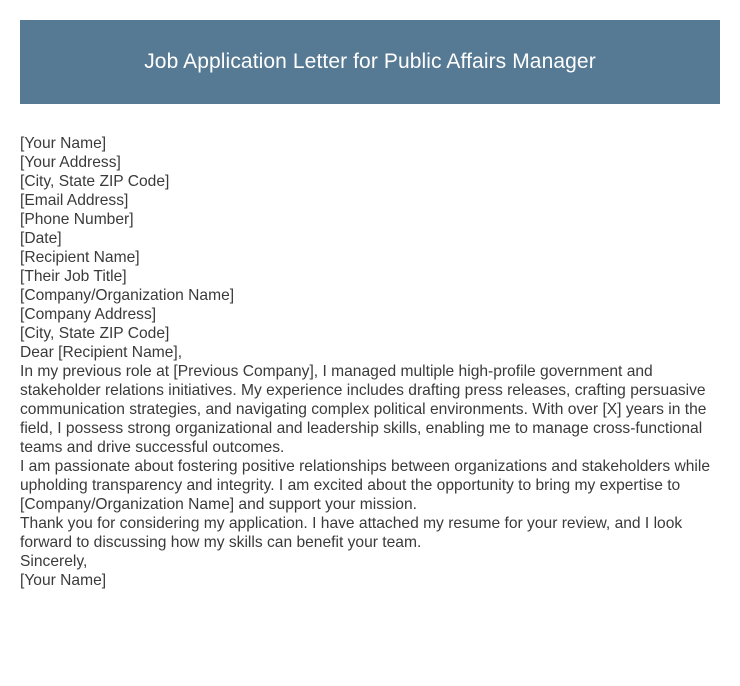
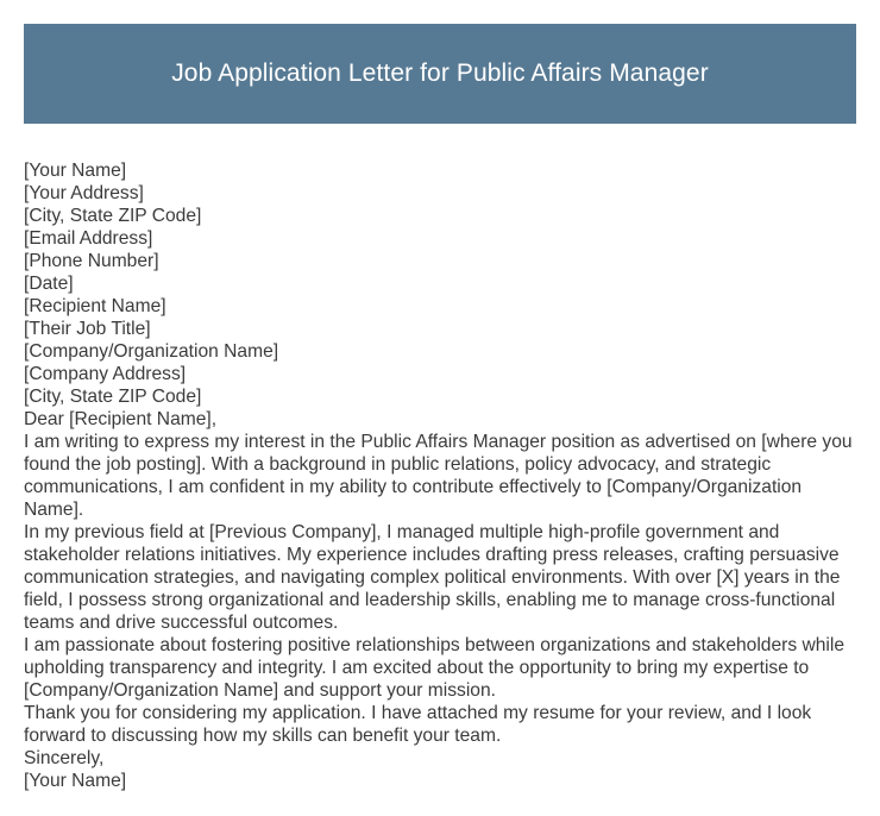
  Job Application Letter for Public Affairs Manager
  [Your Name]
  [Your Address]
  [City, State ZIP Code]
  [Email Address]
  [Phone Number]
  [Date]
  [Recipient Name]
  [Their Job Title]
  [Company/Organization Name]
  [Company Address]
  [City, State ZIP Code]
  Dear [Recipient Name],
+ I am writing to express my interest in the Public Affairs Manager position as advertised on [where you found the job posting]. With a background in public relations, policy advocacy, and strategic communications, I am confident in my ability to contribute effectively to [Company/Organization Name].
- In my previous role at [Previous Company], I managed multiple high-profile government and stakeholder relations initiatives. My experience includes drafting press releases, crafting persuasive communication strategies, and navigating complex political environments. With over [X] years in the field, I possess strong organizational and leadership skills, enabling me to manage cross-functional teams and drive successful outcomes.
+ In my previous field at [Previous Company], I managed multiple high-profile government and stakeholder relations initiatives. My experience includes drafting press releases, crafting persuasive communication strategies, and navigating complex political environments. With over [X] years in the field, I possess strong organizational and leadership skills, enabling me to manage cross-functional teams and drive successful outcomes.
  I am passionate about fostering positive relationships between organizations and stakeholders while upholding transparency and integrity. I am excited about the opportunity to bring my expertise to [Company/Organization Name] and support your mission.
  Thank you for considering my application. I have attached my resume for your review, and I look forward to discussing how my skills can benefit your team.
  Sincerely,
  [Your Name]
